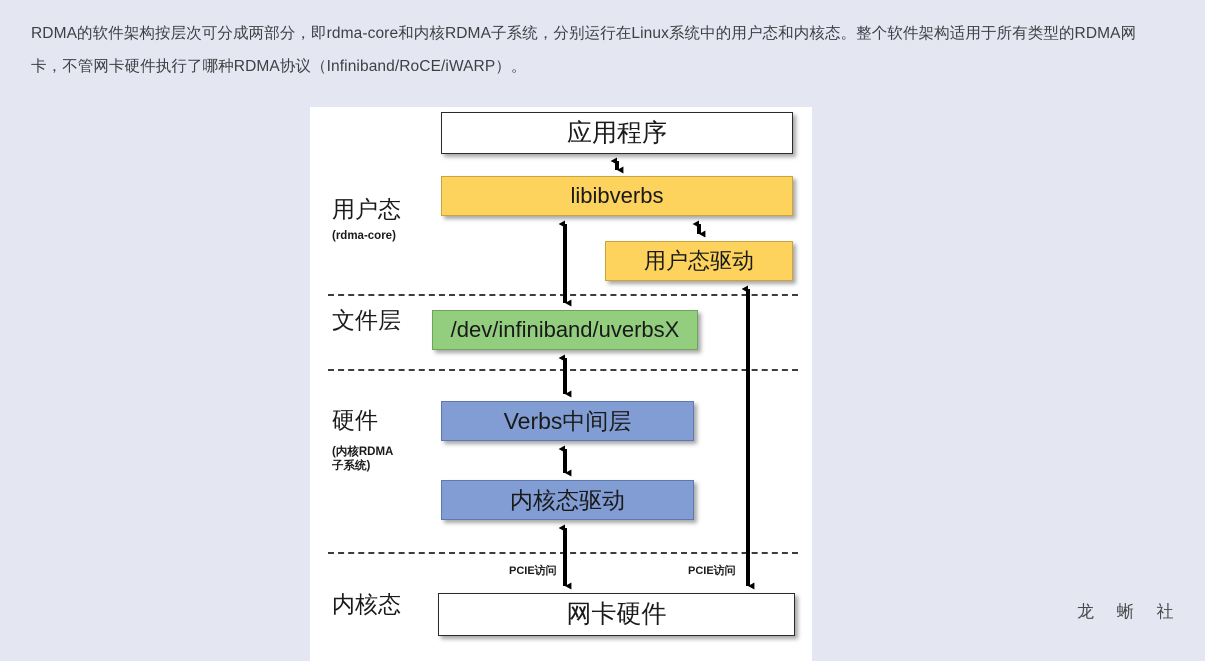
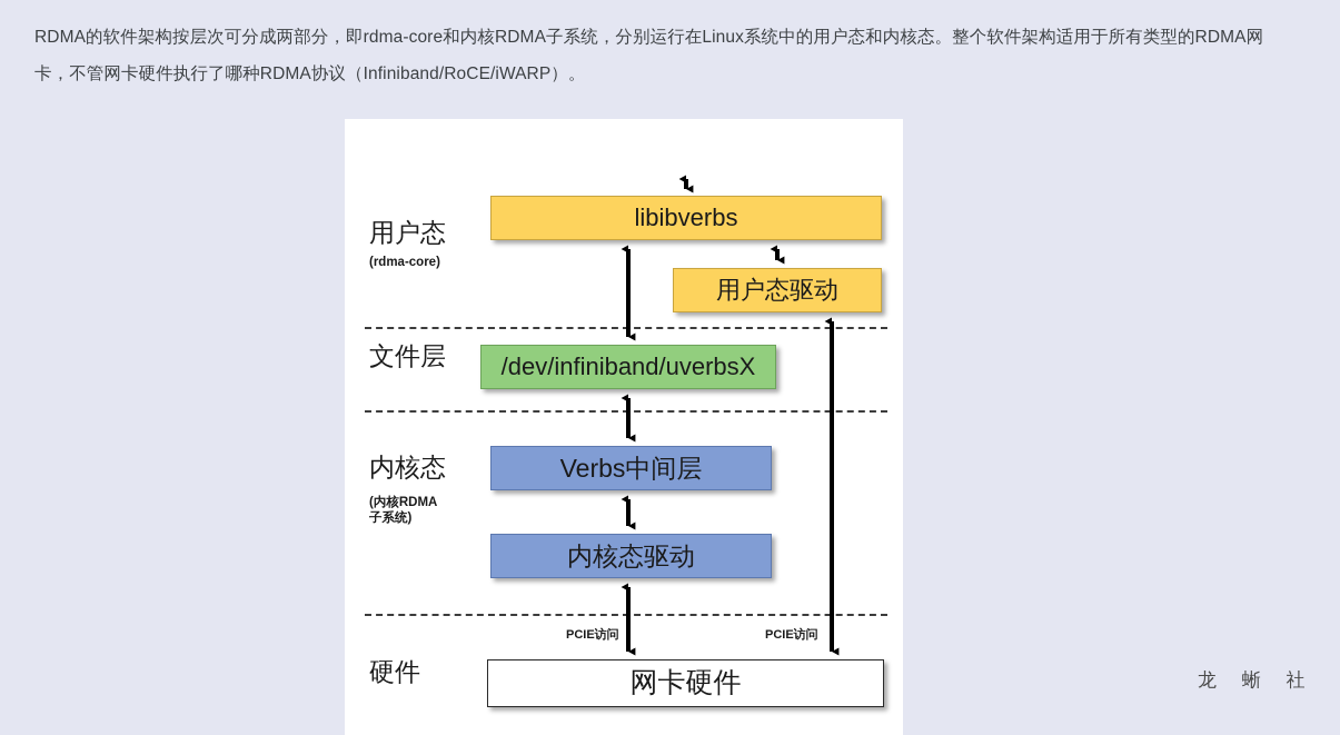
  RDMA的软件架构按层次可分成两部分，即rdma-core和内核RDMA子系统，分别运行在Linux系统中的用户态和内核态。整个软件架构适用于所有类型的RDMA网卡，不管网卡硬件执行了哪种RDMA协议（Infiniband/RoCE/iWARP）。
  用户态
  (rdma-core)
  文件层
- 硬件
+ 内核态
  (内核RDMA
  子系统)
- 内核态
+ 硬件
- 应用程序
  libibverbs
  用户态驱动
  /dev/infiniband/uverbsX
  Verbs中间层
  内核态驱动
  网卡硬件
  PCIE访问
  PCIE访问
  龙 蜥 社
